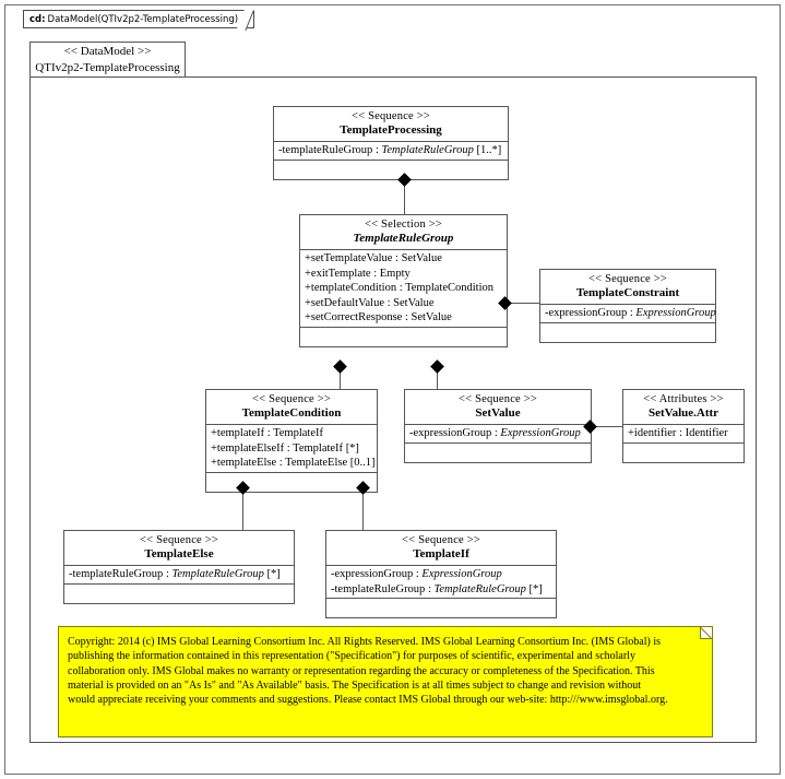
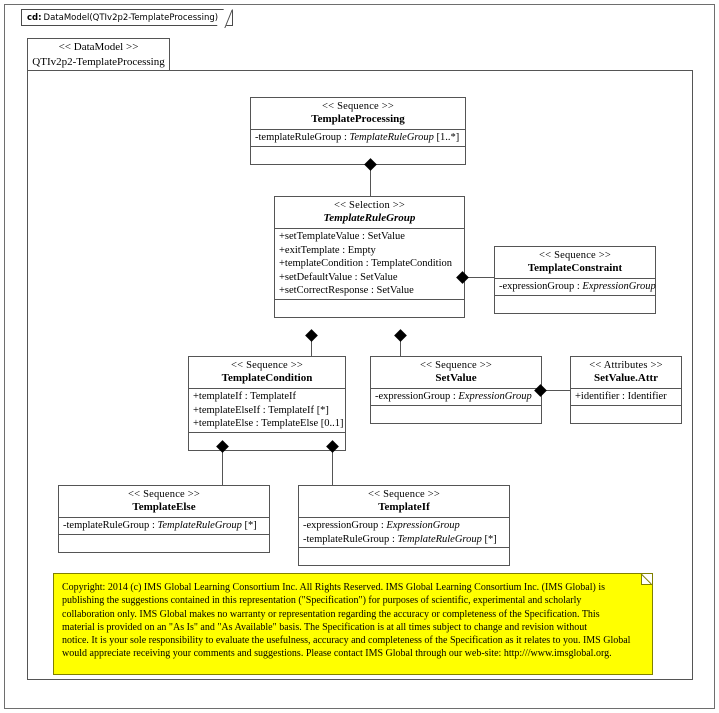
  cd:
  DataModel(QTIv2p2-TemplateProcessing)
  << DataModel >>
  QTIv2p2-TemplateProcessing
  << Sequence >>
  TemplateProcessing
  -templateRuleGroup : TemplateRuleGroup [1..*]
  << Selection >>
  TemplateRuleGroup
  +setTemplateValue : SetValue
  +exitTemplate : Empty
  +templateCondition : TemplateCondition
  +setDefaultValue : SetValue
  +setCorrectResponse : SetValue
  << Sequence >>
  TemplateConstraint
  -expressionGroup : ExpressionGroup
  << Sequence >>
  TemplateCondition
  +templateIf : TemplateIf
  +templateElseIf : TemplateIf [*]
  +templateElse : TemplateElse [0..1]
  << Sequence >>
  SetValue
  -expressionGroup : ExpressionGroup
  << Attributes >>
  SetValue.Attr
  +identifier : Identifier
  << Sequence >>
  TemplateElse
  -templateRuleGroup : TemplateRuleGroup [*]
  << Sequence >>
  TemplateIf
  -expressionGroup : ExpressionGroup
  -templateRuleGroup : TemplateRuleGroup [*]
  Copyright: 2014 (c) IMS Global Learning Consortium Inc. All Rights Reserved. IMS Global Learning Consortium Inc. (IMS Global) is
- publishing the information contained in this representation ("Specification") for purposes of scientific, experimental and scholarly
+ publishing the suggestions contained in this representation ("Specification") for purposes of scientific, experimental and scholarly
  collaboration only. IMS Global makes no warranty or representation regarding the accuracy or completeness of the Specification. This
  material is provided on an "As Is" and "As Available" basis. The Specification is at all times subject to change and revision without
+ notice. It is your sole responsibility to evaluate the usefulness, accuracy and completeness of the Specification as it relates to you. IMS Global
  would appreciate receiving your comments and suggestions. Please contact IMS Global through our web-site: http:///www.imsglobal.org.
